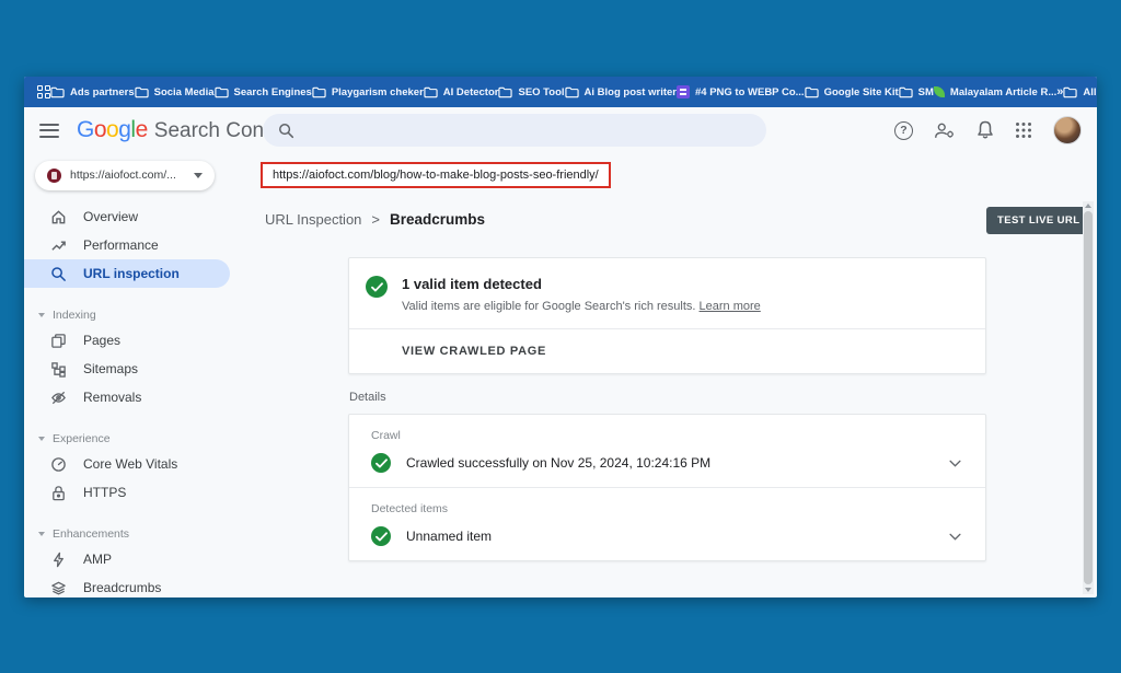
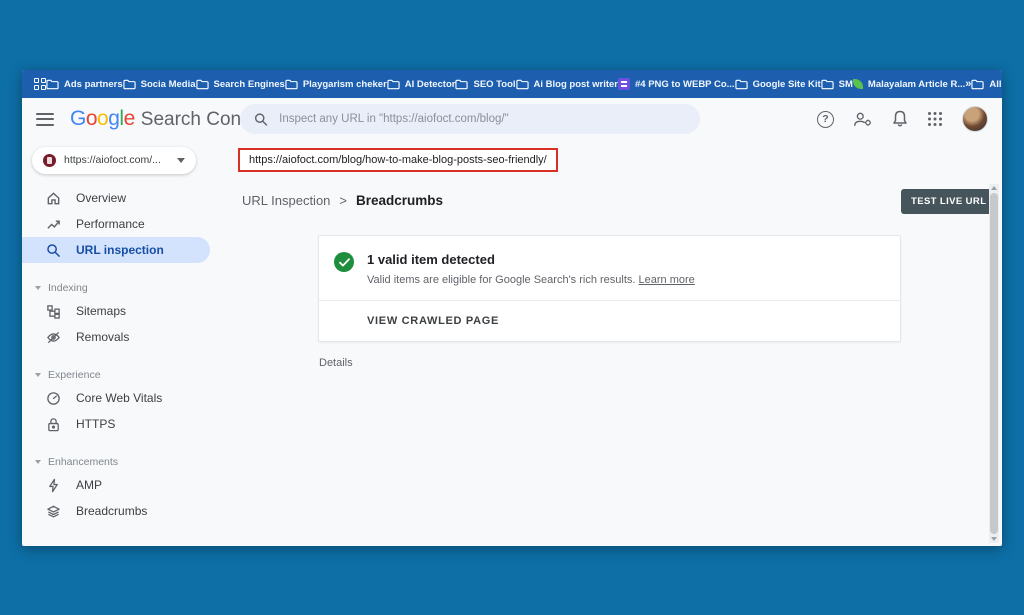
  Ads partners
  Socia Media
  Search Engines
  Playgarism cheker
  AI Detector
  SEO Tool
  Ai Blog post writer
  #4 PNG to WEBP Co...
  Google Site Kit
  SM
  Malayalam Article R...
  »
  Google
+ Inspect any URL in "https://aiofoct.com/blog/"
  ?
  https://aiofoct.com/...
  https://aiofoct.com/blog/how-to-make-blog-posts-seo-friendly/
  Overview
  Performance
  URL inspection
  Indexing
- Pages
  Sitemaps
  Removals
  Experience
  Core Web Vitals
  HTTPS
  Enhancements
  AMP
  Breadcrumbs
  URL Inspection
  >
  Breadcrumbs
  TEST LIVE URL
  1 valid item detected
  Valid items are eligible for Google Search's rich results. Learn more
  VIEW CRAWLED PAGE
  Details
- Crawl
- Crawled successfully on Nov 25, 2024, 10:24:16 PM
- Detected items
- Unnamed item
